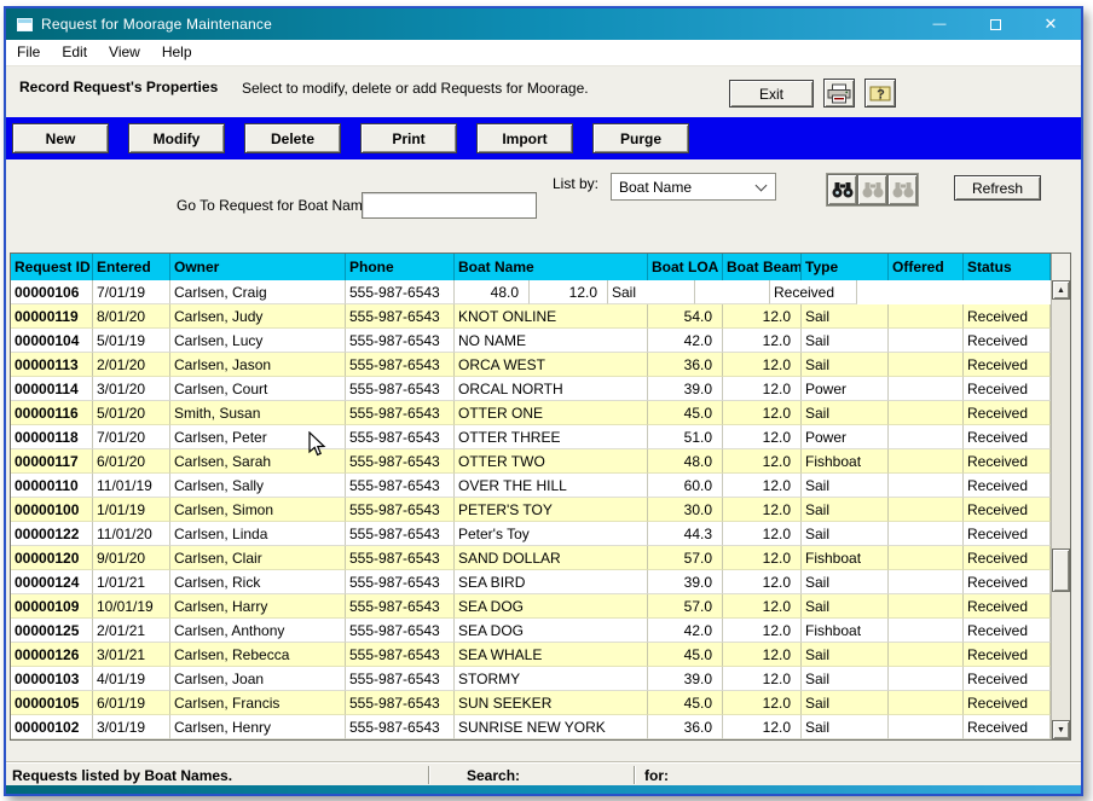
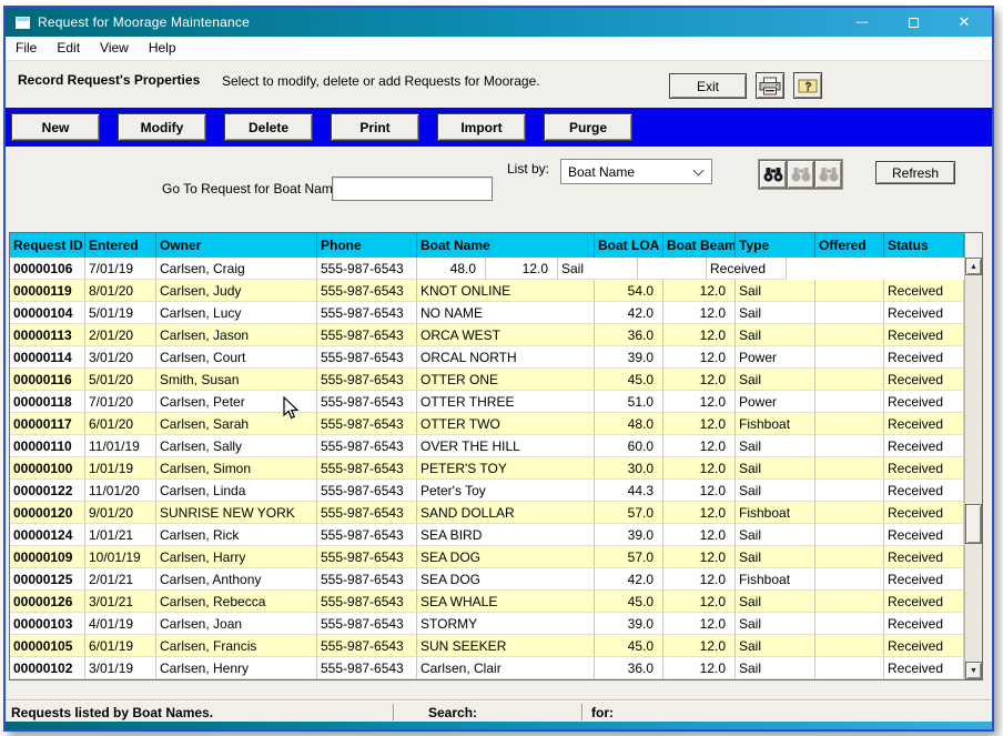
  Request for Moorage Maintenance
  —
  ✕
  File
  Edit
  View
  Help
  Record Request's Properties
  Select to modify, delete or add Requests for Moorage.
  Exit
  ?
  New
  Modify
  Delete
  Print
  Import
  Purge
  Go To Request for Boat Nam
  List by:
  Boat Name
  Refresh
  Request ID
  Entered
  Owner
  Phone
  Boat Name
  Boat LOA
  Boat Beam
  Type
  Offered
  Status
  00000106
  7/01/19
  Carlsen, Craig
  555-987-6543
  48.0
  12.0
  Sail
  Received
  00000119
  8/01/20
  Carlsen, Judy
  555-987-6543
  KNOT ONLINE
  54.0
  12.0
  Sail
  Received
  00000104
  5/01/19
  Carlsen, Lucy
  555-987-6543
  NO NAME
  42.0
  12.0
  Sail
  Received
  00000113
  2/01/20
  Carlsen, Jason
  555-987-6543
  ORCA WEST
  36.0
  12.0
  Sail
  Received
  00000114
  3/01/20
  Carlsen, Court
  555-987-6543
  ORCAL NORTH
  39.0
  12.0
  Power
  Received
  00000116
  5/01/20
  Smith, Susan
  555-987-6543
  OTTER ONE
  45.0
  12.0
  Sail
  Received
  00000118
  7/01/20
  Carlsen, Peter
  555-987-6543
  OTTER THREE
  51.0
  12.0
  Power
  Received
  00000117
  6/01/20
  Carlsen, Sarah
  555-987-6543
  OTTER TWO
  48.0
  12.0
  Fishboat
  Received
  00000110
  11/01/19
  Carlsen, Sally
  555-987-6543
  OVER THE HILL
  60.0
  12.0
  Sail
  Received
  00000100
  1/01/19
  Carlsen, Simon
  555-987-6543
  PETER'S TOY
  30.0
  12.0
  Sail
  Received
  00000122
  11/01/20
  Carlsen, Linda
  555-987-6543
  Peter's Toy
  44.3
  12.0
  Sail
  Received
  00000120
  9/01/20
- Carlsen, Clair
+ SUNRISE NEW YORK
  555-987-6543
  SAND DOLLAR
  57.0
  12.0
  Fishboat
  Received
  00000124
  1/01/21
  Carlsen, Rick
  555-987-6543
  SEA BIRD
  39.0
  12.0
  Sail
  Received
  00000109
  10/01/19
  Carlsen, Harry
  555-987-6543
  SEA DOG
  57.0
  12.0
  Sail
  Received
  00000125
  2/01/21
  Carlsen, Anthony
  555-987-6543
  SEA DOG
  42.0
  12.0
  Fishboat
  Received
  00000126
  3/01/21
  Carlsen, Rebecca
  555-987-6543
  SEA WHALE
  45.0
  12.0
  Sail
  Received
  00000103
  4/01/19
  Carlsen, Joan
  555-987-6543
  STORMY
  39.0
  12.0
  Sail
  Received
  00000105
  6/01/19
  Carlsen, Francis
  555-987-6543
  SUN SEEKER
  45.0
  12.0
  Sail
  Received
  00000102
  3/01/19
  Carlsen, Henry
  555-987-6543
- SUNRISE NEW YORK
+ Carlsen, Clair
  36.0
  12.0
  Sail
  Received
  Requests listed by Boat Names.
  Search:
  for:
